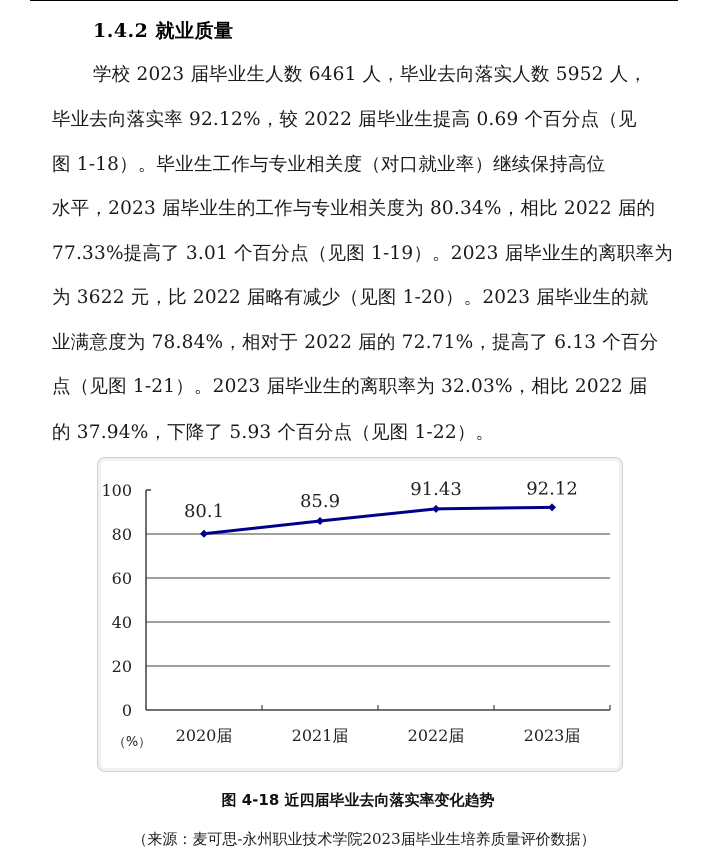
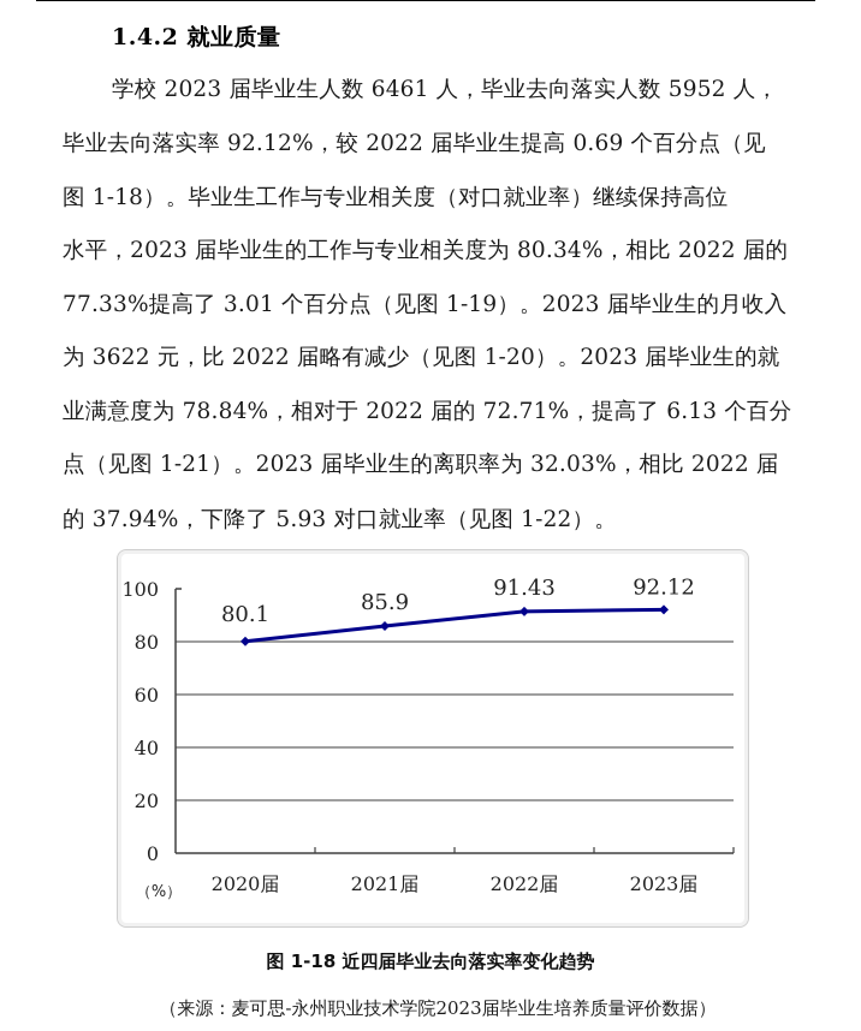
  1.4.2 就业质量
  学校 2023 届毕业生人数 6461 人，毕业去向落实人数 5952 人，
  毕业去向落实率 92.12%，较 2022 届毕业生提高 0.69 个百分点（见
  图 1-18）。毕业生工作与专业相关度（对口就业率）继续保持高位
  水平，2023 届毕业生的工作与专业相关度为 80.34%，相比 2022 届的
- 77.33%提高了 3.01 个百分点（见图 1-19）。2023 届毕业生的离职率为
+ 77.33%提高了 3.01 个百分点（见图 1-19）。2023 届毕业生的月收入
  为 3622 元，比 2022 届略有减少（见图 1-20）。2023 届毕业生的就
  业满意度为 78.84%，相对于 2022 届的 72.71%，提高了 6.13 个百分
  点（见图 1-21）。2023 届毕业生的离职率为 32.03%，相比 2022 届
- 的 37.94%，下降了 5.93 个百分点（见图 1-22）。
+ 的 37.94%，下降了 5.93 对口就业率（见图 1-22）。
  0
  20
  40
  60
  80
  100
  2020届
  2021届
  2022届
  2023届
  80.1
  85.9
  91.43
  92.12
  （%）
- 图 4-18 近四届毕业去向落实率变化趋势
+ 图 1-18 近四届毕业去向落实率变化趋势
  （来源：麦可思-永州职业技术学院2023届毕业生培养质量评价数据）
